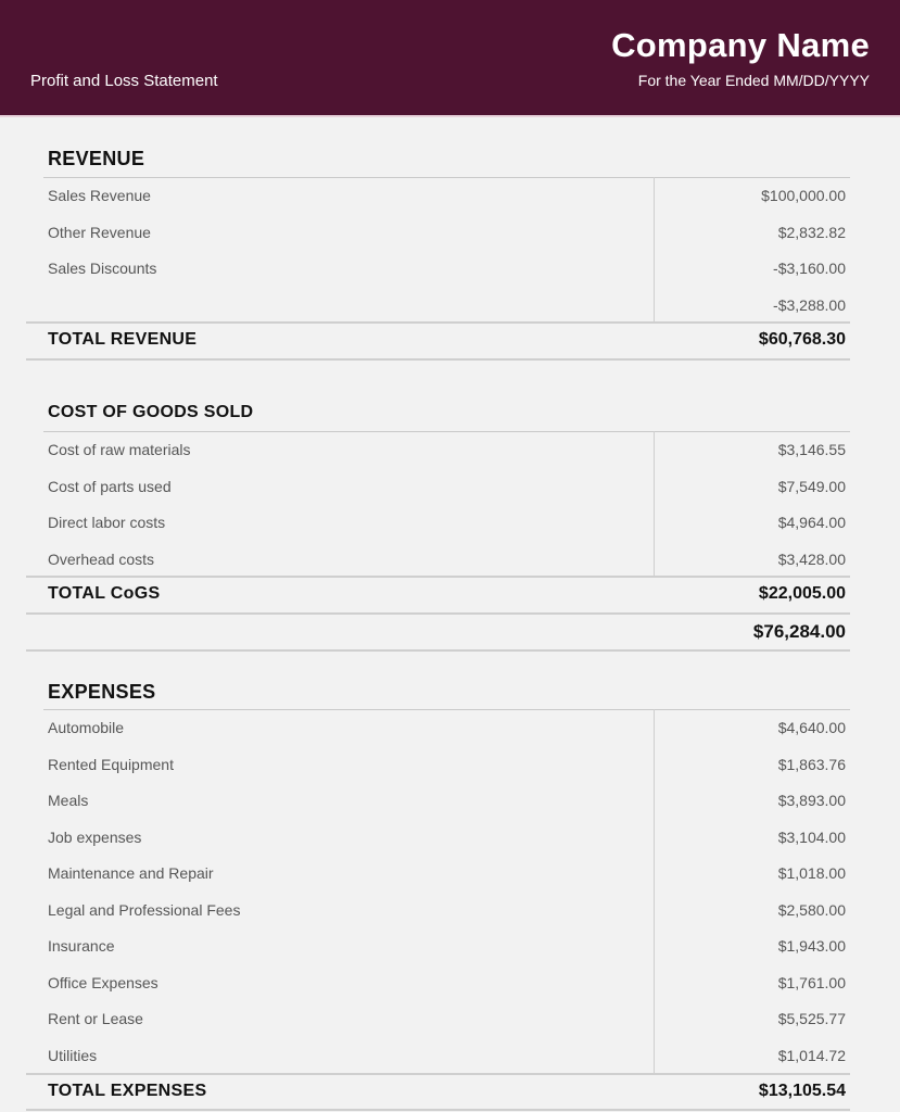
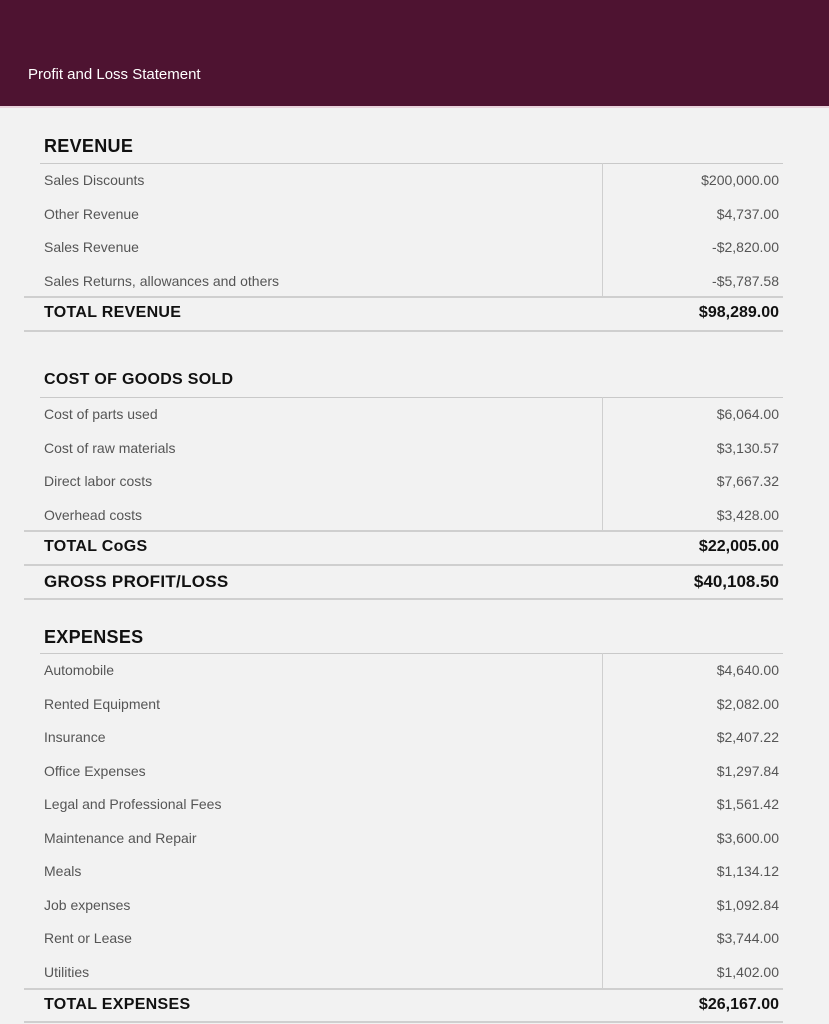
- Company Name
  Profit and Loss Statement
- For the Year Ended MM/DD/YYYY
  REVENUE
- Sales Revenue
+ Sales Discounts
- $100,000.00
+ $200,000.00
  Other Revenue
- $2,832.82
+ $4,737.00
- Sales Discounts
+ Sales Revenue
- -$3,160.00
+ -$2,820.00
+ Sales Returns, allowances and others
- -$3,288.00
+ -$5,787.58
  TOTAL REVENUE
- $60,768.30
+ $98,289.00
  COST OF GOODS SOLD
- Cost of raw materials
+ Cost of parts used
- $3,146.55
+ $6,064.00
- Cost of parts used
+ Cost of raw materials
- $7,549.00
+ $3,130.57
  Direct labor costs
- $4,964.00
+ $7,667.32
  Overhead costs
  $3,428.00
  TOTAL CoGS
  $22,005.00
+ GROSS PROFIT/LOSS
- $76,284.00
+ $40,108.50
  EXPENSES
  Automobile
  $4,640.00
  Rented Equipment
- $1,863.76
+ $2,082.00
- Meals
+ Insurance
- $3,893.00
+ $2,407.22
- Job expenses
+ Office Expenses
- $3,104.00
+ $1,297.84
- Maintenance and Repair
+ Legal and Professional Fees
- $1,018.00
+ $1,561.42
- Legal and Professional Fees
+ Maintenance and Repair
- $2,580.00
+ $3,600.00
- Insurance
+ Meals
- $1,943.00
+ $1,134.12
- Office Expenses
+ Job expenses
- $1,761.00
+ $1,092.84
  Rent or Lease
- $5,525.77
+ $3,744.00
  Utilities
- $1,014.72
+ $1,402.00
  TOTAL EXPENSES
- $13,105.54
+ $26,167.00
